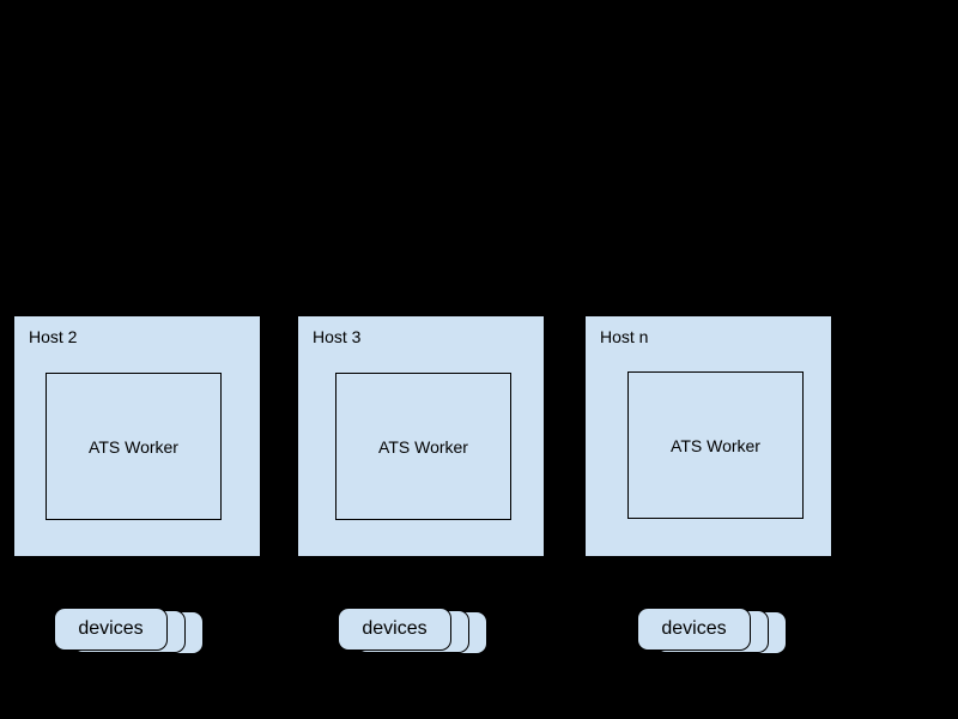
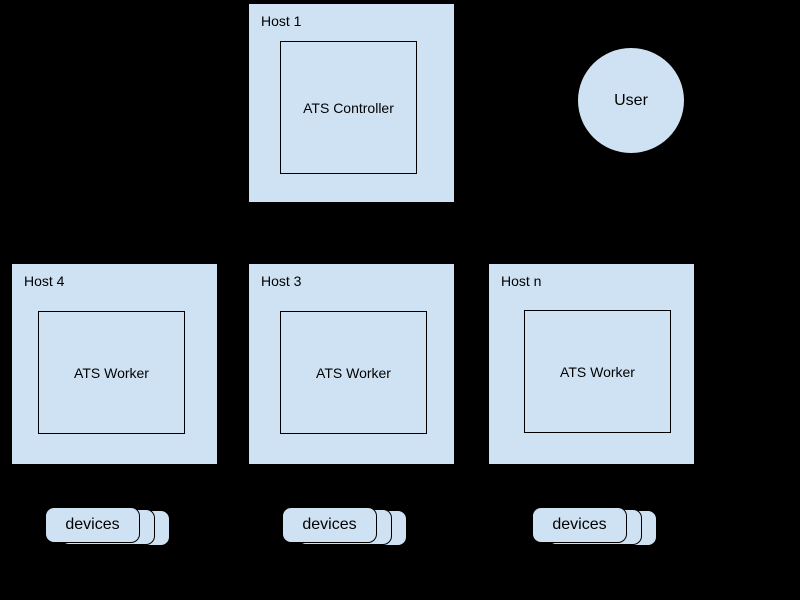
+ Host 1
+ ATS Controller
+ User
- Host 2
+ Host 4
  ATS Worker
  Host 3
  ATS Worker
  Host n
  ATS Worker
  devices
  devices
  devices
